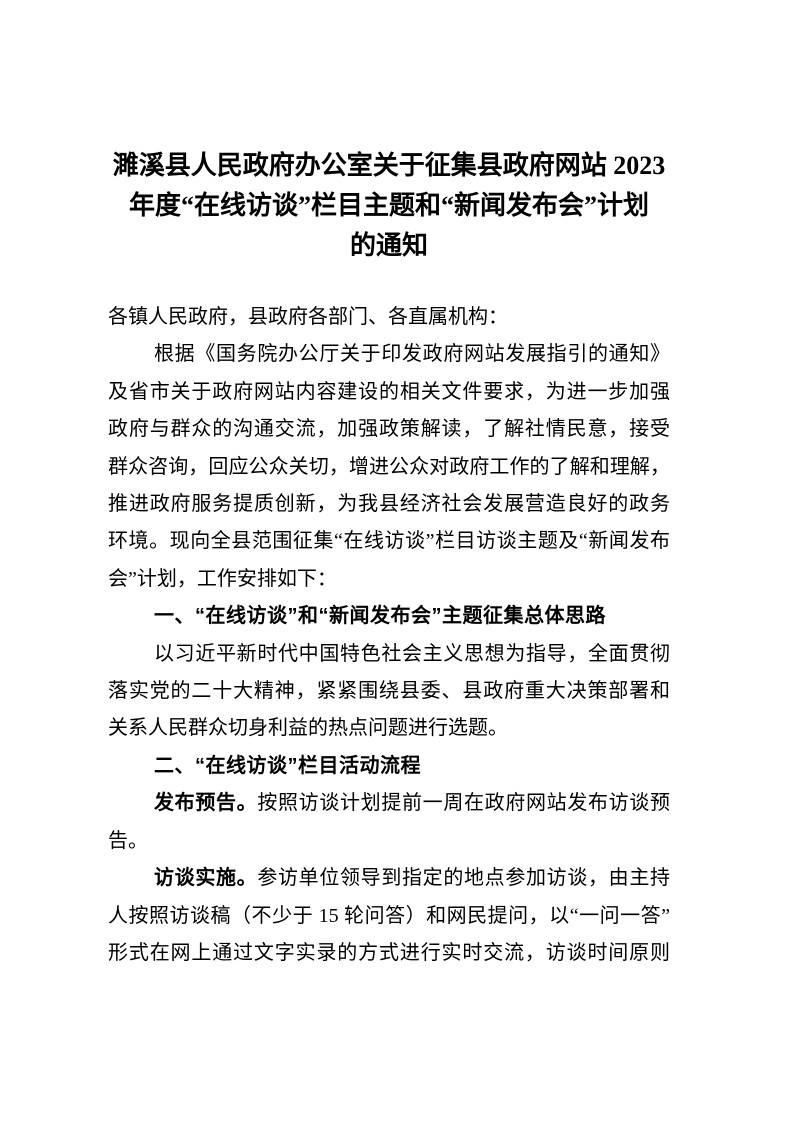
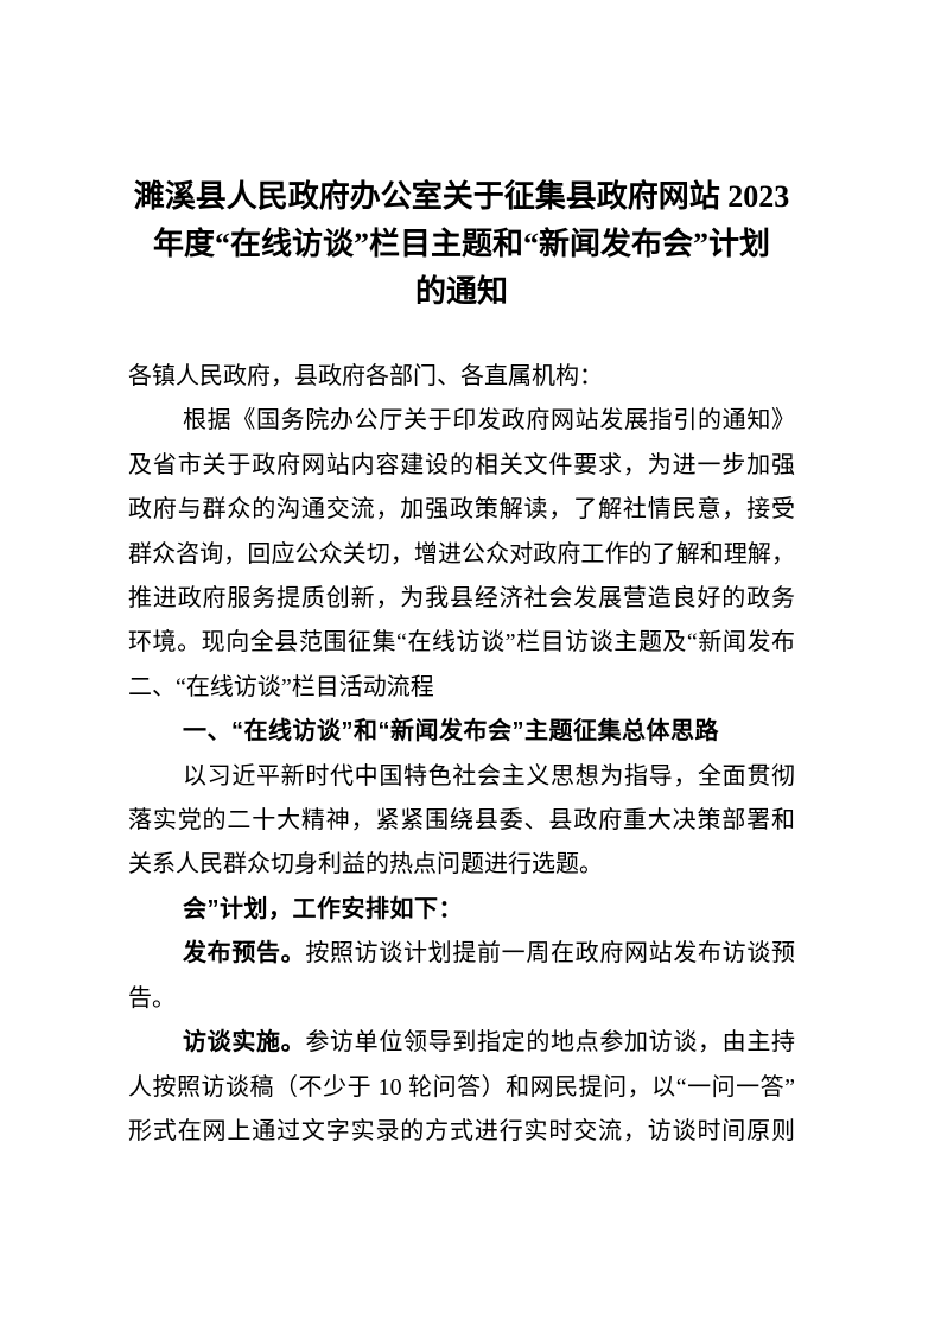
  濉溪县人民政府办公室关于征集县政府网站 2023
  年度“在线访谈”栏目主题和“新闻发布会”计划
  的通知
  各镇人民政府，县政府各部门、各直属机构：
  根据《国务院办公厅关于印发政府网站发展指引的通知》
  及省市关于政府网站内容建设的相关文件要求，为进一步加强
  政府与群众的沟通交流，加强政策解读，了解社情民意，接受
  群众咨询，回应公众关切，增进公众对政府工作的了解和理解，
  推进政府服务提质创新，为我县经济社会发展营造良好的政务
  环境。现向全县范围征集“在线访谈”栏目访谈主题及“新闻发布
- 会”计划，工作安排如下：
+ 二、“在线访谈”栏目活动流程
  一、“在线访谈”和“新闻发布会”主题征集总体思路
  以习近平新时代中国特色社会主义思想为指导，全面贯彻
  落实党的二十大精神，紧紧围绕县委、县政府重大决策部署和
  关系人民群众切身利益的热点问题进行选题。
- 二、“在线访谈”栏目活动流程
+ 会”计划，工作安排如下：
  发布预告。按照访谈计划提前一周在政府网站发布访谈预
  告。
  访谈实施。参访单位领导到指定的地点参加访谈，由主持
- 人按照访谈稿（不少于 15 轮问答）和网民提问，以“一问一答”
+ 人按照访谈稿（不少于 10 轮问答）和网民提问，以“一问一答”
  形式在网上通过文字实录的方式进行实时交流，访谈时间原则
